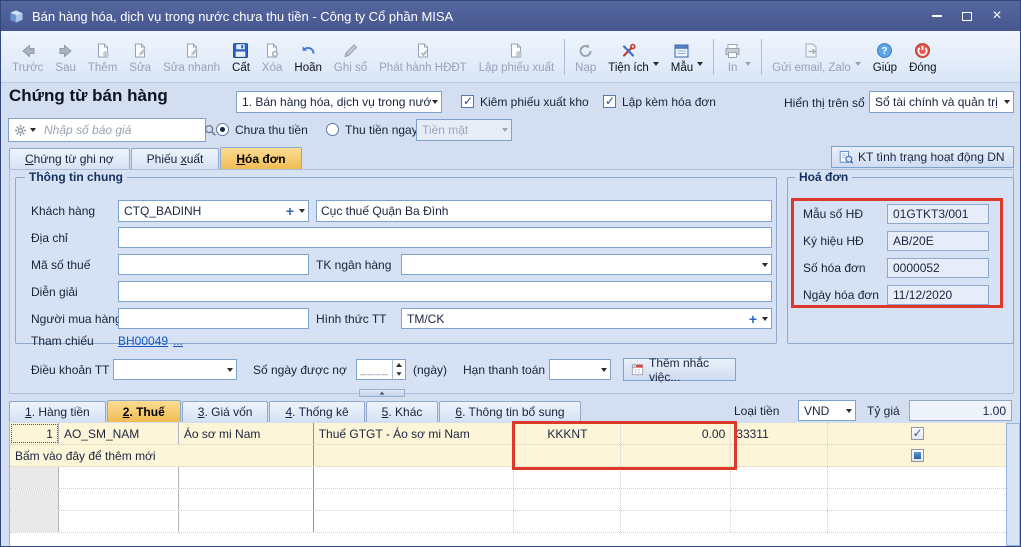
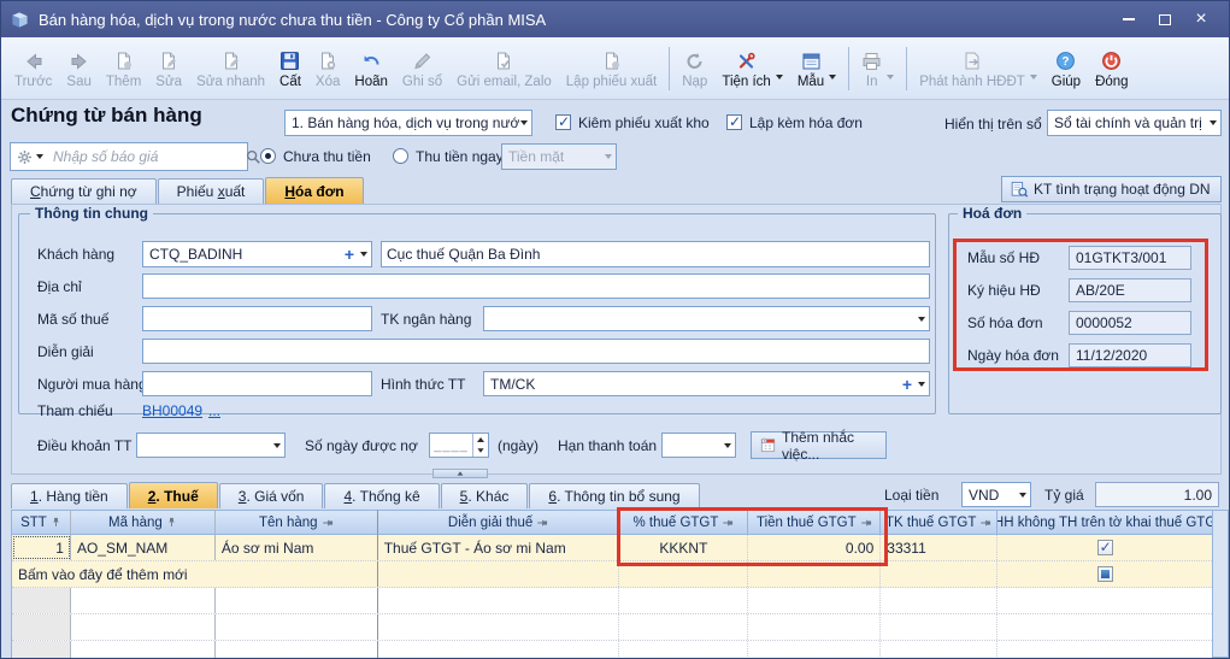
  Bán hàng hóa, dịch vụ trong nước chưa thu tiền - Công ty Cổ phần MISA
  ×
  Trước
  Sau
  Thêm
  Sửa
  Sửa nhanh
  Cất
  Xóa
  Hoãn
  Ghi sổ
- Phát hành HĐĐT
+ Gửi email, Zalo
  Lập phiếu xuất
  Nạp
  Tiện ích
  Mẫu
  In
- Gửi email, Zalo
+ Phát hành HĐĐT
  ?
  Giúp
  Đóng
  Chứng từ bán hàng
  1. Bán hàng hóa, dịch vụ trong nướ
  Kiêm phiếu xuất kho
  Lập kèm hóa đơn
  Hiển thị trên sổ
  Sổ tài chính và quản trị
  Nhập số báo giá
  Chưa thu tiền
  Thu tiền ngay
  Tiền mặt
  Chứng từ ghi nợ
  Phiếu xuất
  Hóa đơn
  KT tình trạng hoạt động DN
  Thông tin chung
  Khách hàng
  CTQ_BADINH
  +
  Cục thuế Quận Ba Đình
  Địa chỉ
  Mã số thuế
  TK ngân hàng
  Diễn giải
  Người mua hàn
  Hình thức TT
  TM/CK
  +
  Tham chiếu
  BH00049
  ...
  Hoá đơn
  Mẫu số HĐ
  01GTKT3/001
  Ký hiệu HĐ
  AB/20E
  Số hóa đơn
  0000052
  Ngày hóa đơn
  11/12/2020
  Điều khoản TT
  Số ngày được nợ
  ____
  (ngày)
  Hạn thanh toán
  Thêm nhắc việc...
  1. Hàng tiền
  2. Thuế
  3. Giá vốn
  4. Thống kê
  5. Khác
  6. Thông tin bổ sung
  Loại tiền
  VND
  Tỷ giá
  1.00
+ STT
+ Mã hàng
+ Tên hàng
+ Diễn giải thuế
+ % thuế GTGT
+ Tiền thuế GTGT
+ TK thuế GTGT
+ HH không TH trên tờ khai thuế GTG
  1
  AO_SM_NAM
  Áo sơ mi Nam
  Thuế GTGT - Áo sơ mi Nam
  KKKNT
  0.00
  33311
  Bấm vào đây để thêm mới
